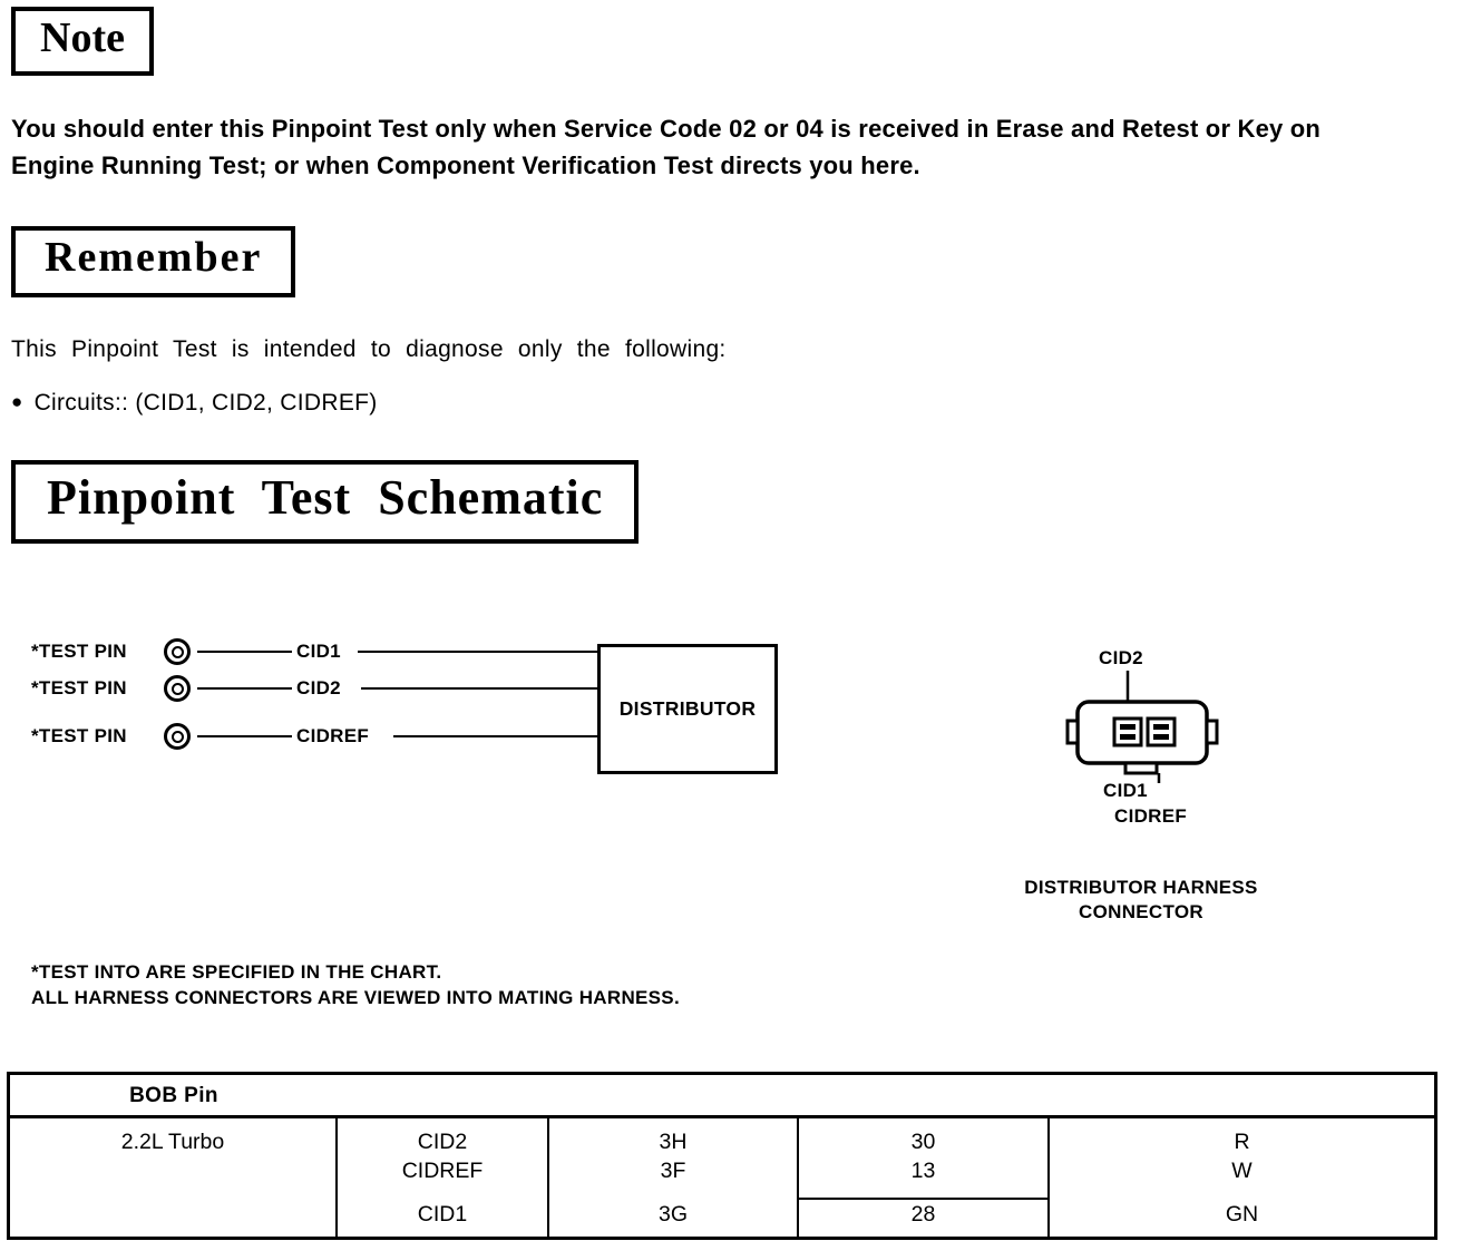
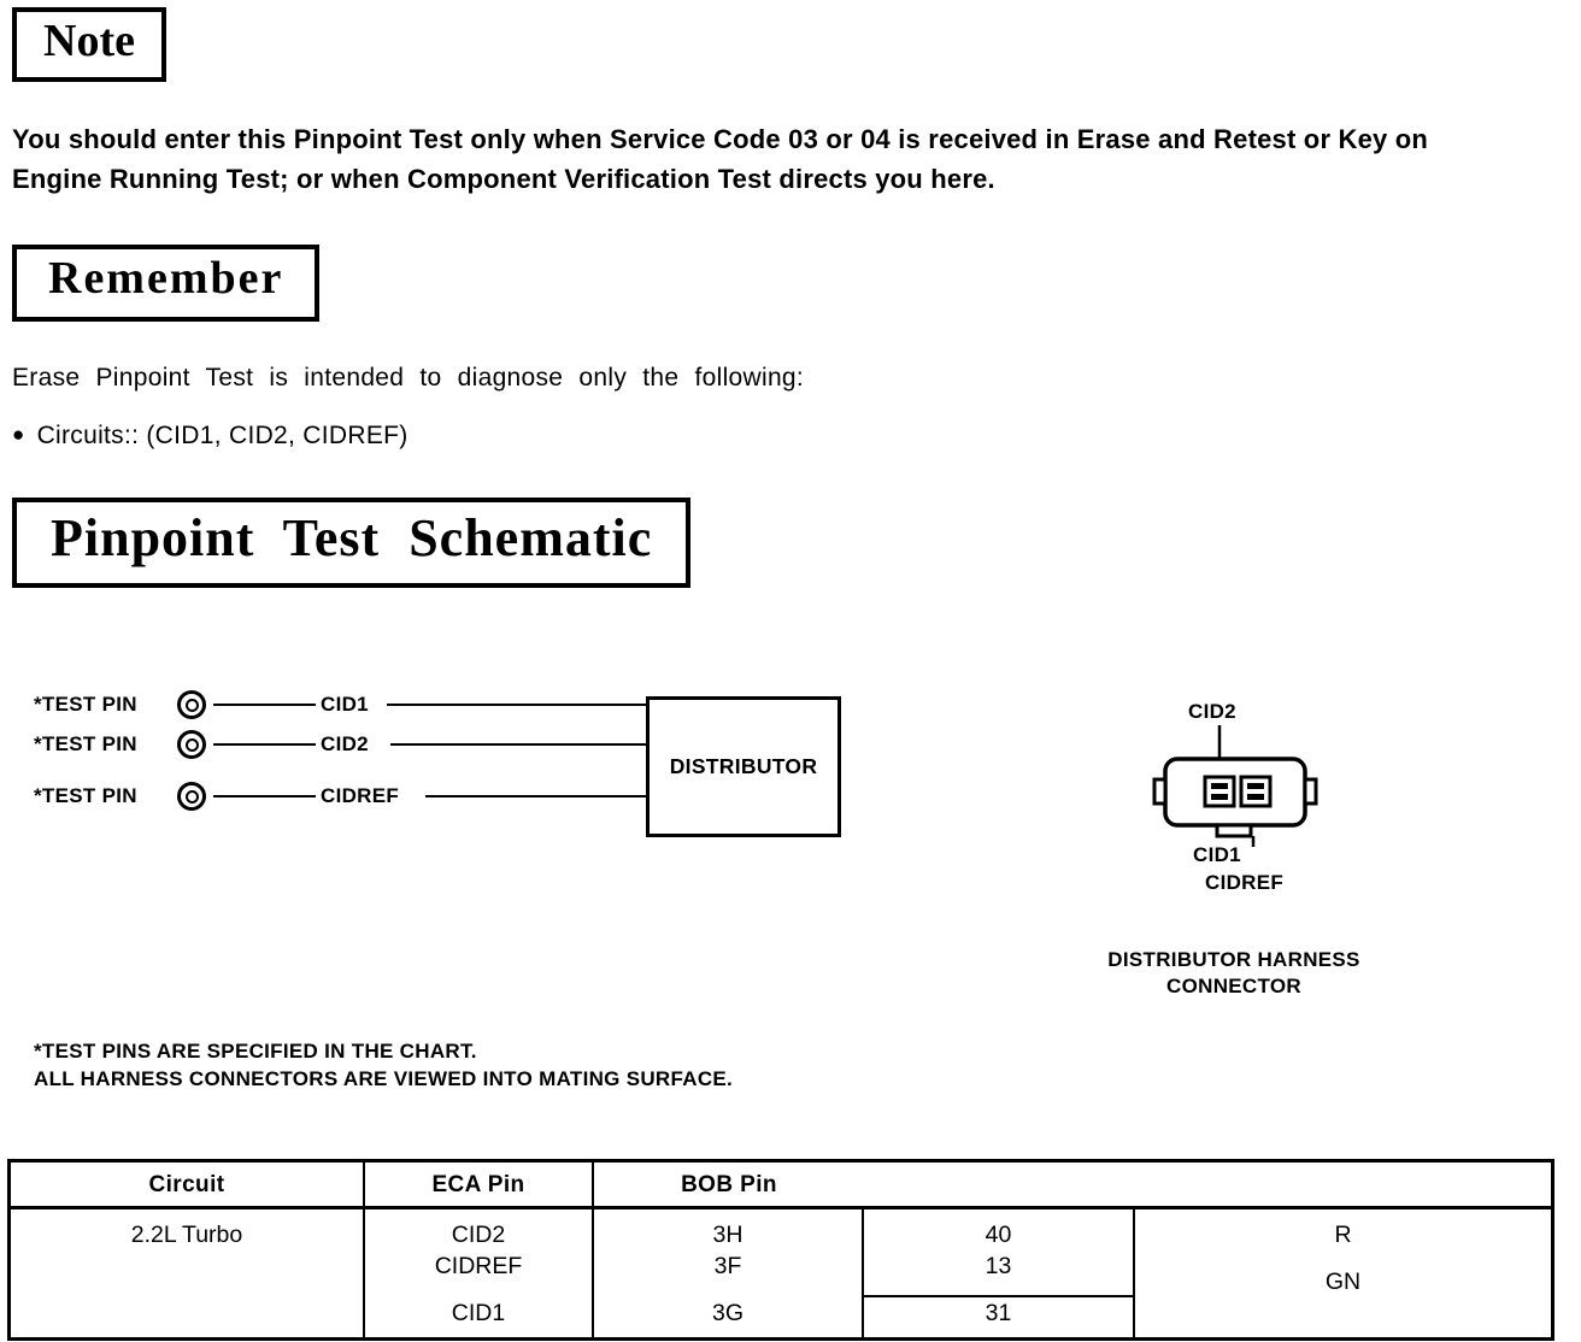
  Note
- You should enter this Pinpoint Test only when Service Code 02 or 04 is received in Erase and Retest or Key on Engine Running Test; or when Component Verification Test directs you here.
+ You should enter this Pinpoint Test only when Service Code 03 or 04 is received in Erase and Retest or Key on Engine Running Test; or when Component Verification Test directs you here.
  Remember
- This Pinpoint Test is intended to diagnose only the following:
+ Erase Pinpoint Test is intended to diagnose only the following:
  ● Circuits:: (CID1, CID2, CIDREF)
  Pinpoint Test Schematic
  *TEST PIN
  CID1
  *TEST PIN
  CID2
  *TEST PIN
  CIDREF
  DISTRIBUTOR
  CID2
  CID1
  CIDREF
  DISTRIBUTOR HARNESS
  CONNECTOR
- *TEST INTO ARE SPECIFIED IN THE CHART.
+ *TEST PINS ARE SPECIFIED IN THE CHART.
- ALL HARNESS CONNECTORS ARE VIEWED INTO MATING HARNESS.
+ ALL HARNESS CONNECTORS ARE VIEWED INTO MATING SURFACE.
+ Circuit
+ ECA Pin
  BOB Pin
  2.2L Turbo
  CID2
  CIDREF
  CID1
  3H
  3F
  3G
- 30
+ 40
  13
- 28
+ 31
  R
- W
  GN
